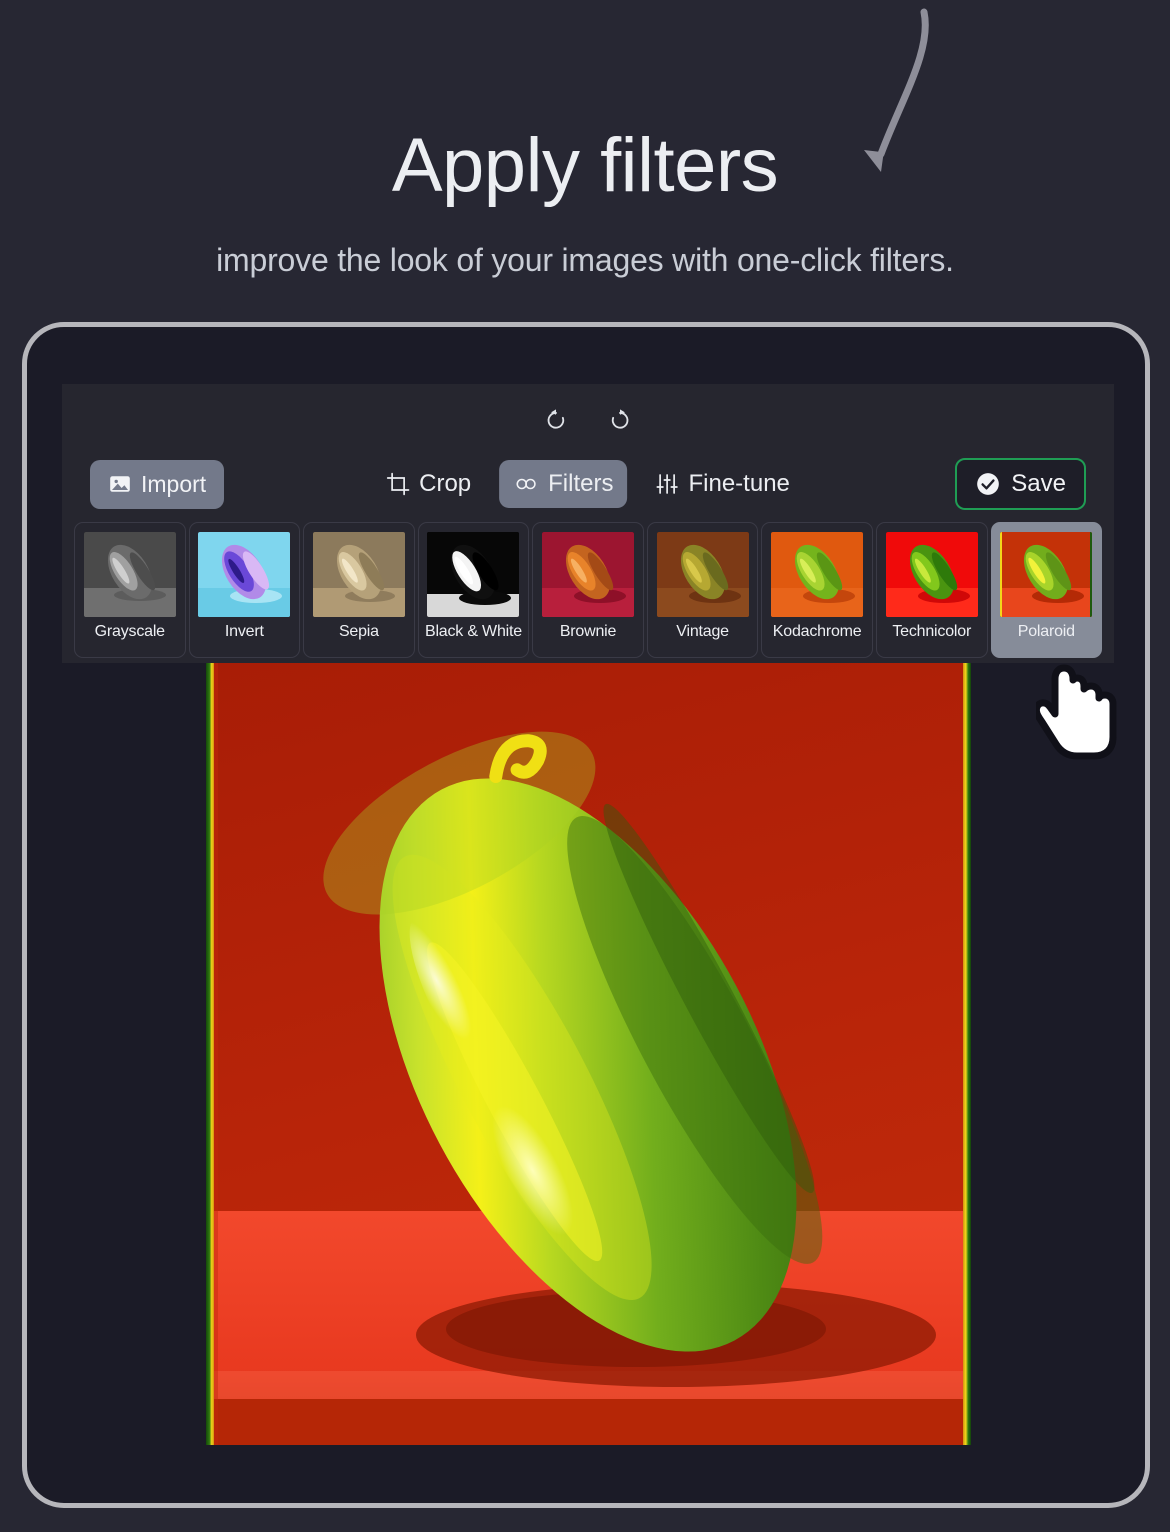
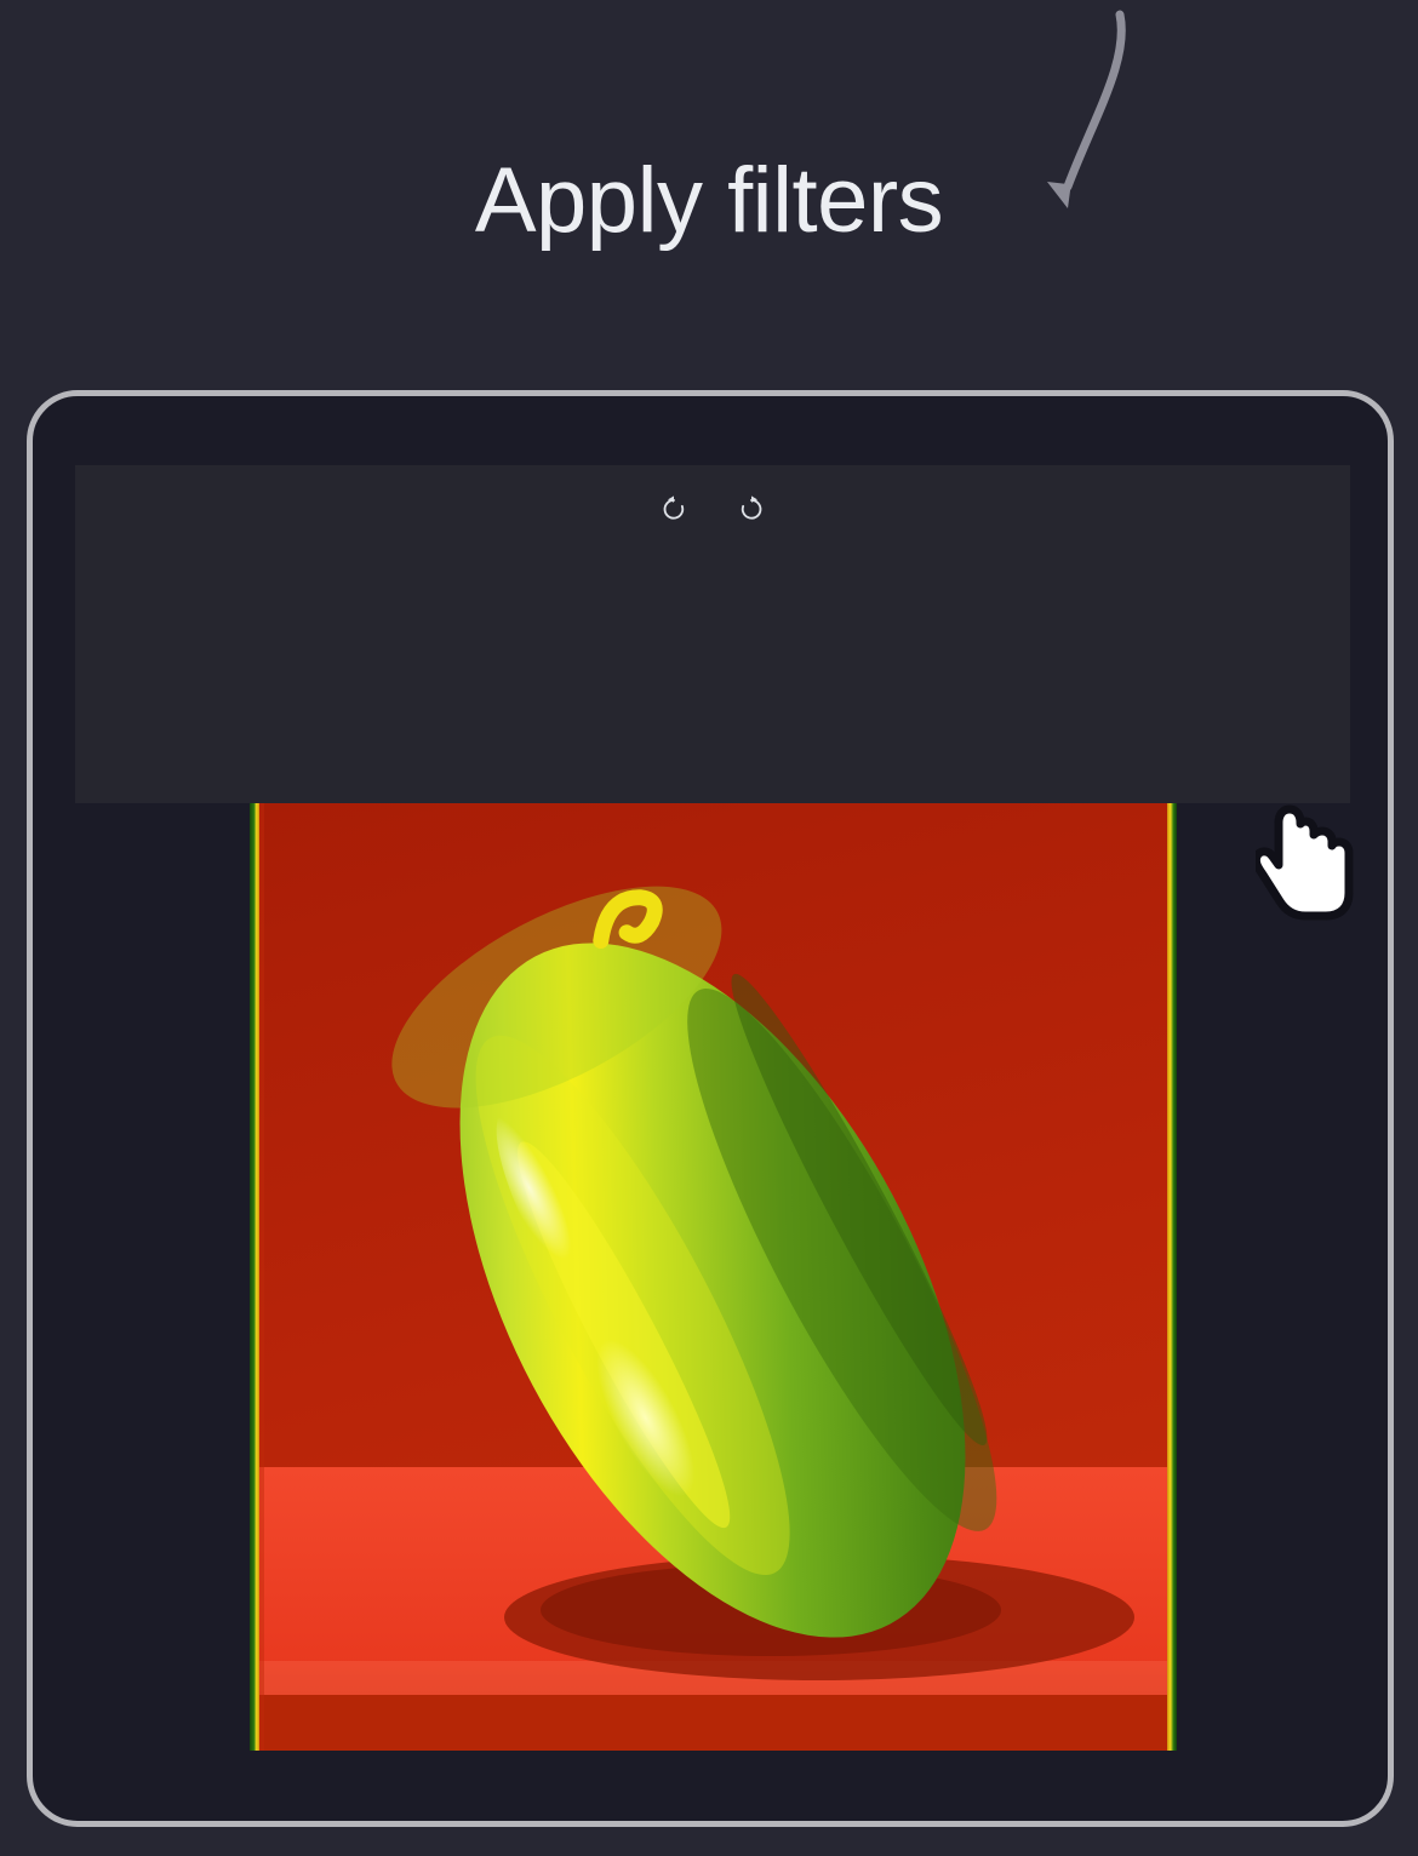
  Apply filters
- improve the look of your images with one-click filters.
- Import
- Crop
- Filters
- Fine-tune
- Save
- Grayscale
- Invert
- Sepia
- Black & White
- Brownie
- Vintage
- Kodachrome
- Technicolor
- Polaroid
